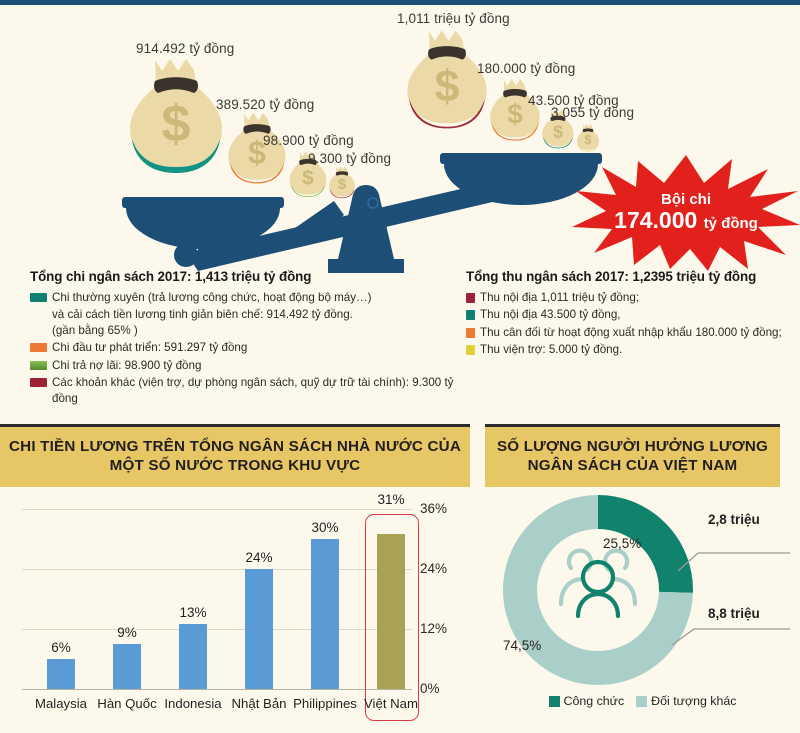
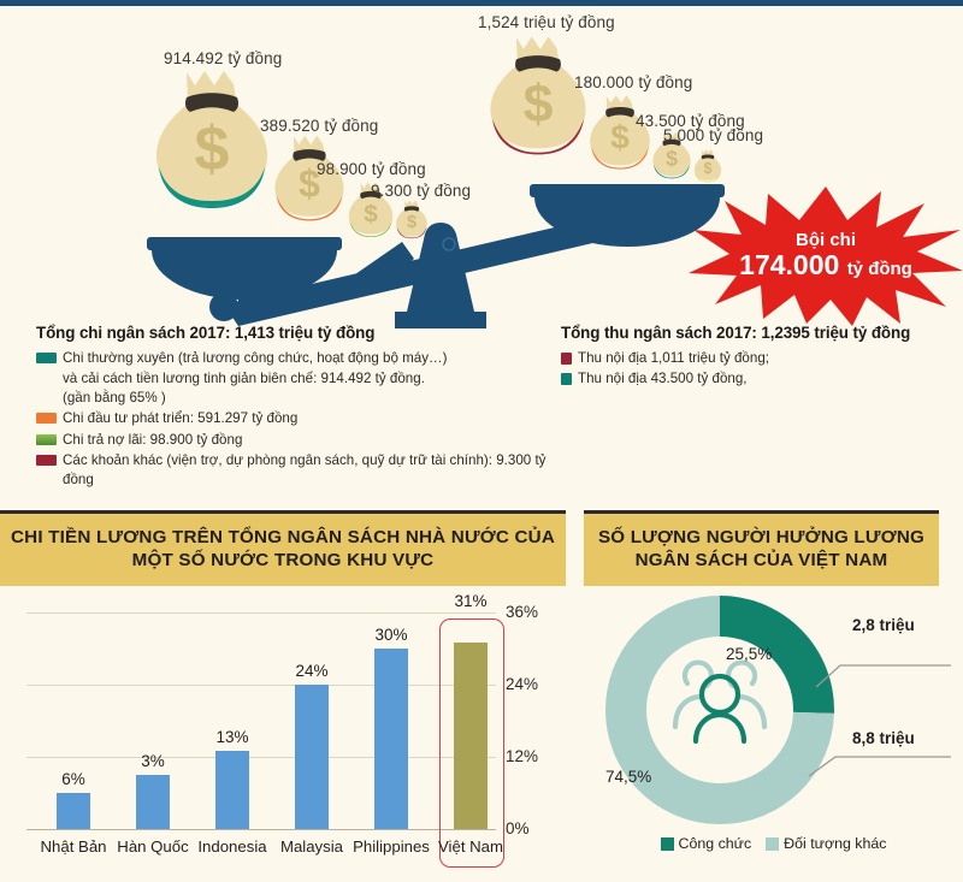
  $
  914.492 tỷ đồng
  $
  389.520 tỷ đồng
  $
  98.900 tỷ đồng
  $
  9.300 tỷ đồng
  $
- 1,011 triệu tỷ đồng
+ 1,524 triệu tỷ đồng
  $
  180.000 tỷ đồng
  $
  43.500 tỷ đồng
  $
- 3.055 tỷ đồng
+ 5.000 tỷ đồng
  Bội chi
  174.000 tỷ đồng
  Tổng chi ngân sách 2017: 1,413 triệu tỷ đồng
  Chi thường xuyên (trả lương công chức, hoạt động bộ máy…)
  và cải cách tiền lương tinh giản biên chế: 914.492 tỷ đồng.
  (gần bằng 65% )
  Chi đầu tư phát triển: 591.297 tỷ đồng
  Chi trả nợ lãi: 98.900 tỷ đồng
  Các khoản khác (viện trợ, dự phòng ngân sách, quỹ dự trữ tài chính): 9.300 tỷ đồng
  Tổng thu ngân sách 2017: 1,2395 triệu tỷ đồng
  Thu nội địa 1,011 triệu tỷ đồng;
  Thu nội địa 43.500 tỷ đồng,
- Thu cân đối từ hoạt động xuất nhập khẩu 180.000 tỷ đồng;
- Thu viện trợ: 5.000 tỷ đồng.
  CHI TIỀN LƯƠNG TRÊN TỔNG NGÂN SÁCH NHÀ NƯỚC CỦA
  MỘT SỐ NƯỚC TRONG KHU VỰC
  36%
  24%
  12%
  0%
  6%
- 9%
+ 3%
  13%
  24%
  30%
  31%
- Malaysia
+ Nhật Bản
  Hàn Quốc
  Indonesia
- Nhật Bản
+ Malaysia
  Philippines
  Việt Nam
  SỐ LƯỢNG NGƯỜI HƯỞNG LƯƠNG
  NGÂN SÁCH CỦA VIỆT NAM
  25,5%
  74,5%
  2,8 triệu
  8,8 triệu
  Công chức
  Đối tượng khác
